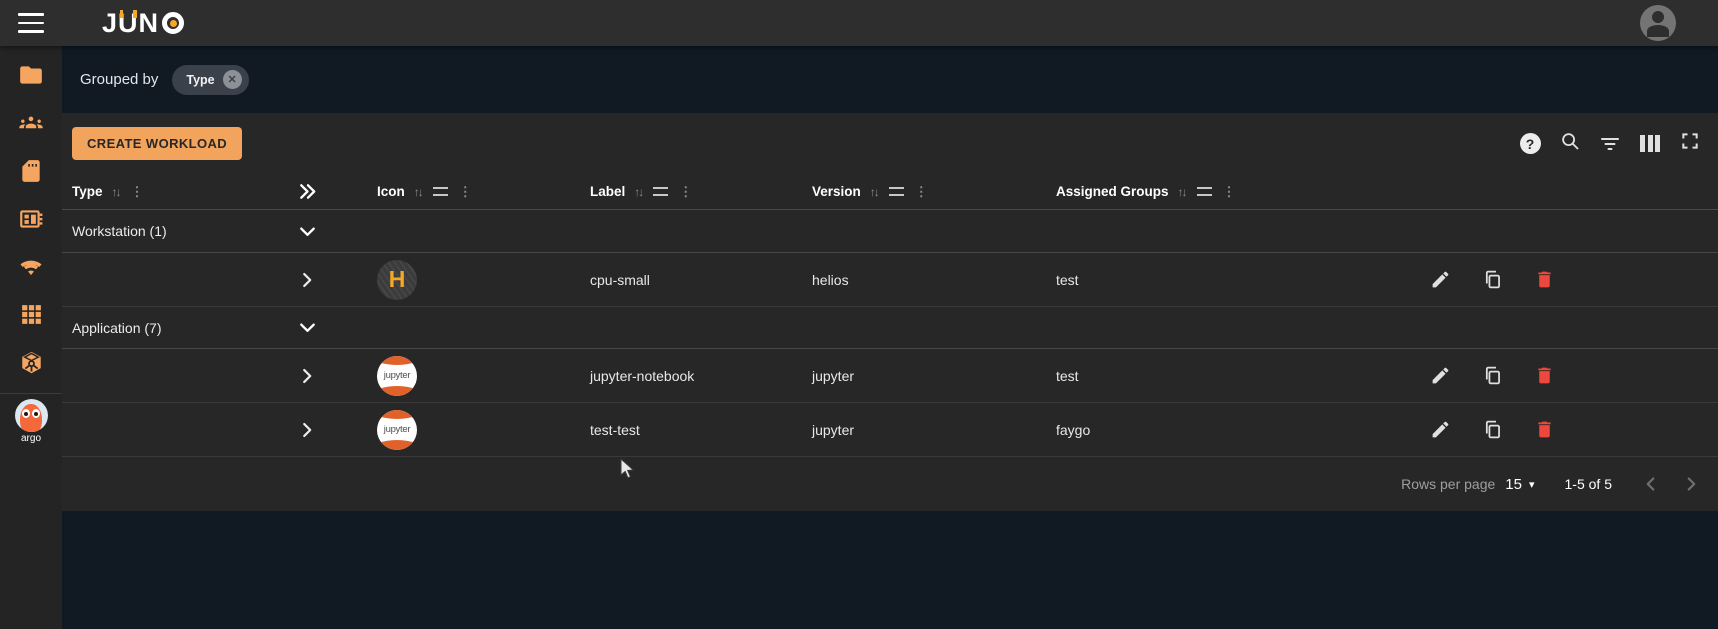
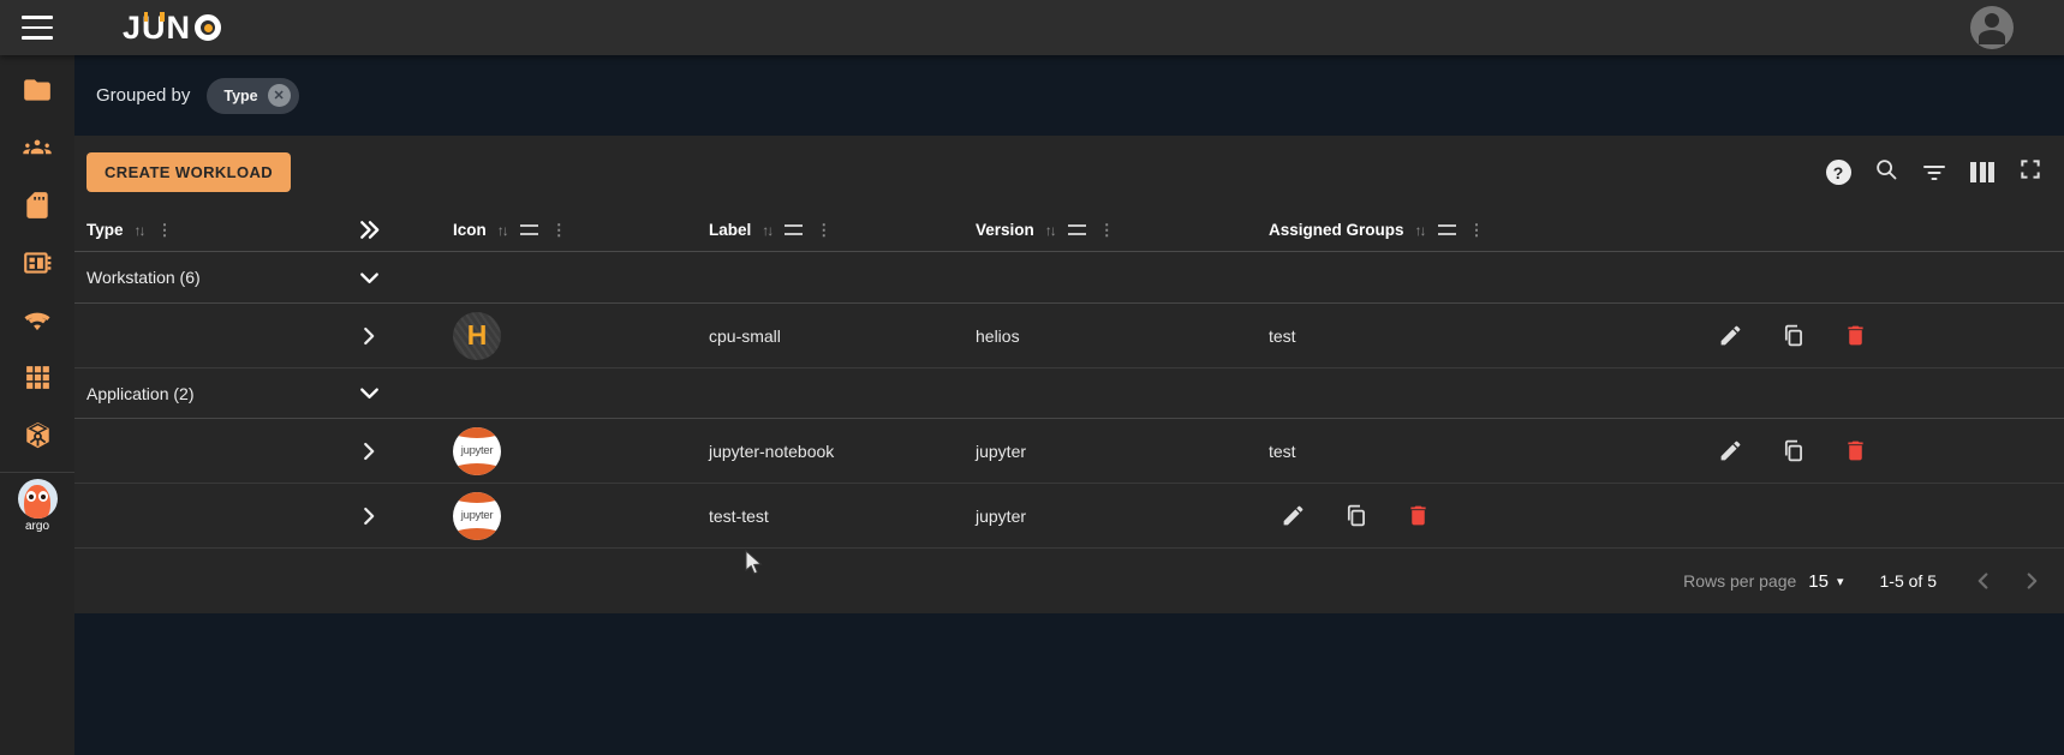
  J
  U
  N
  argo
  Grouped by
  Type
  ✕
  CREATE WORKLOAD
  ?
  Type
  ↑↓
  ⋮
  Icon
  ↑↓
  ⋮
  Label
  ↑↓
  ⋮
  Version
  ↑↓
  ⋮
  Assigned Groups
  ↑↓
  ⋮
- Workstation (1)
+ Workstation (6)
  H
  cpu-small
  helios
  test
- Application (7)
+ Application (2)
  jupyter
  jupyter-notebook
  jupyter
  test
  jupyter
  test-test
  jupyter
- faygo
  Rows per page
  15
  ▾
  1-5 of 5
